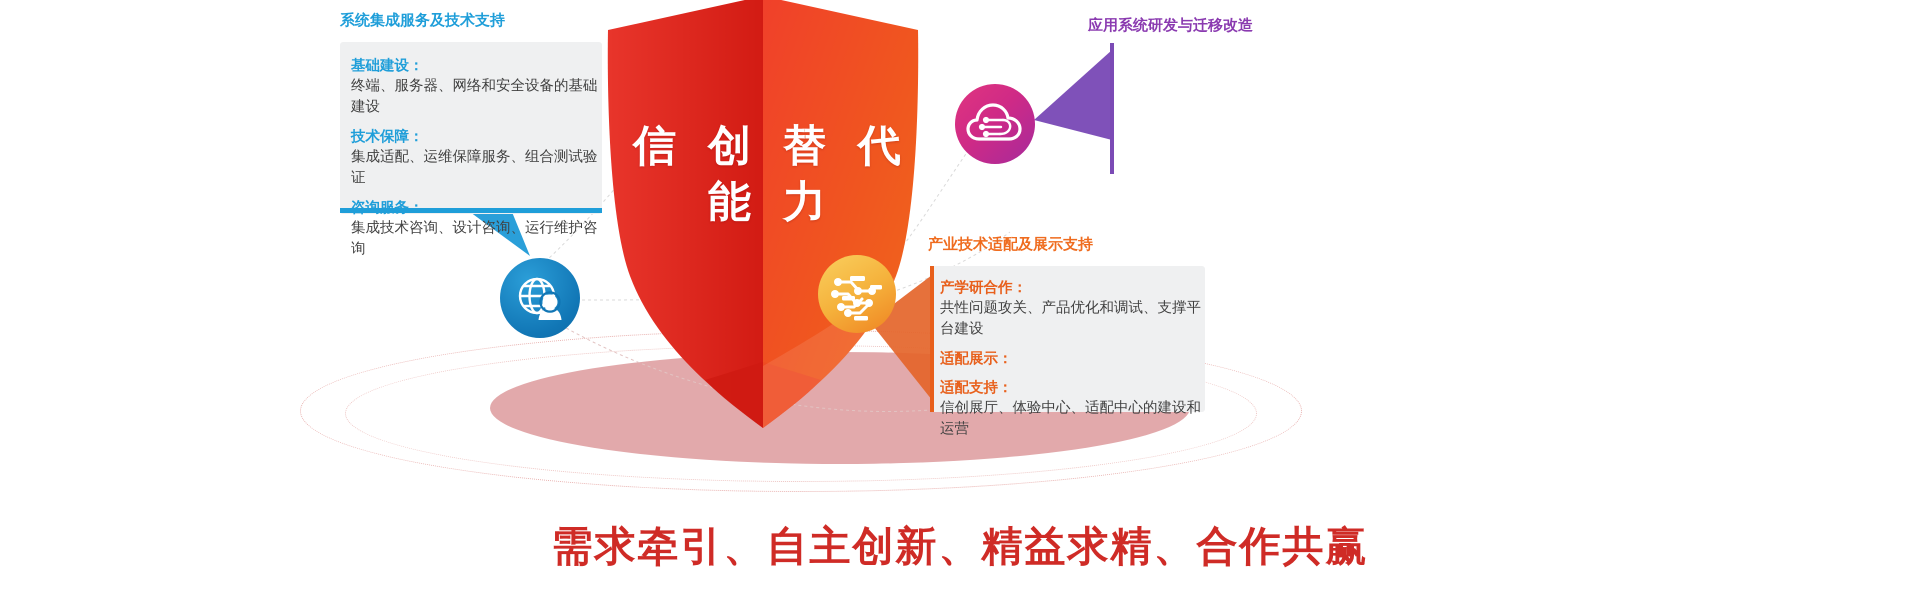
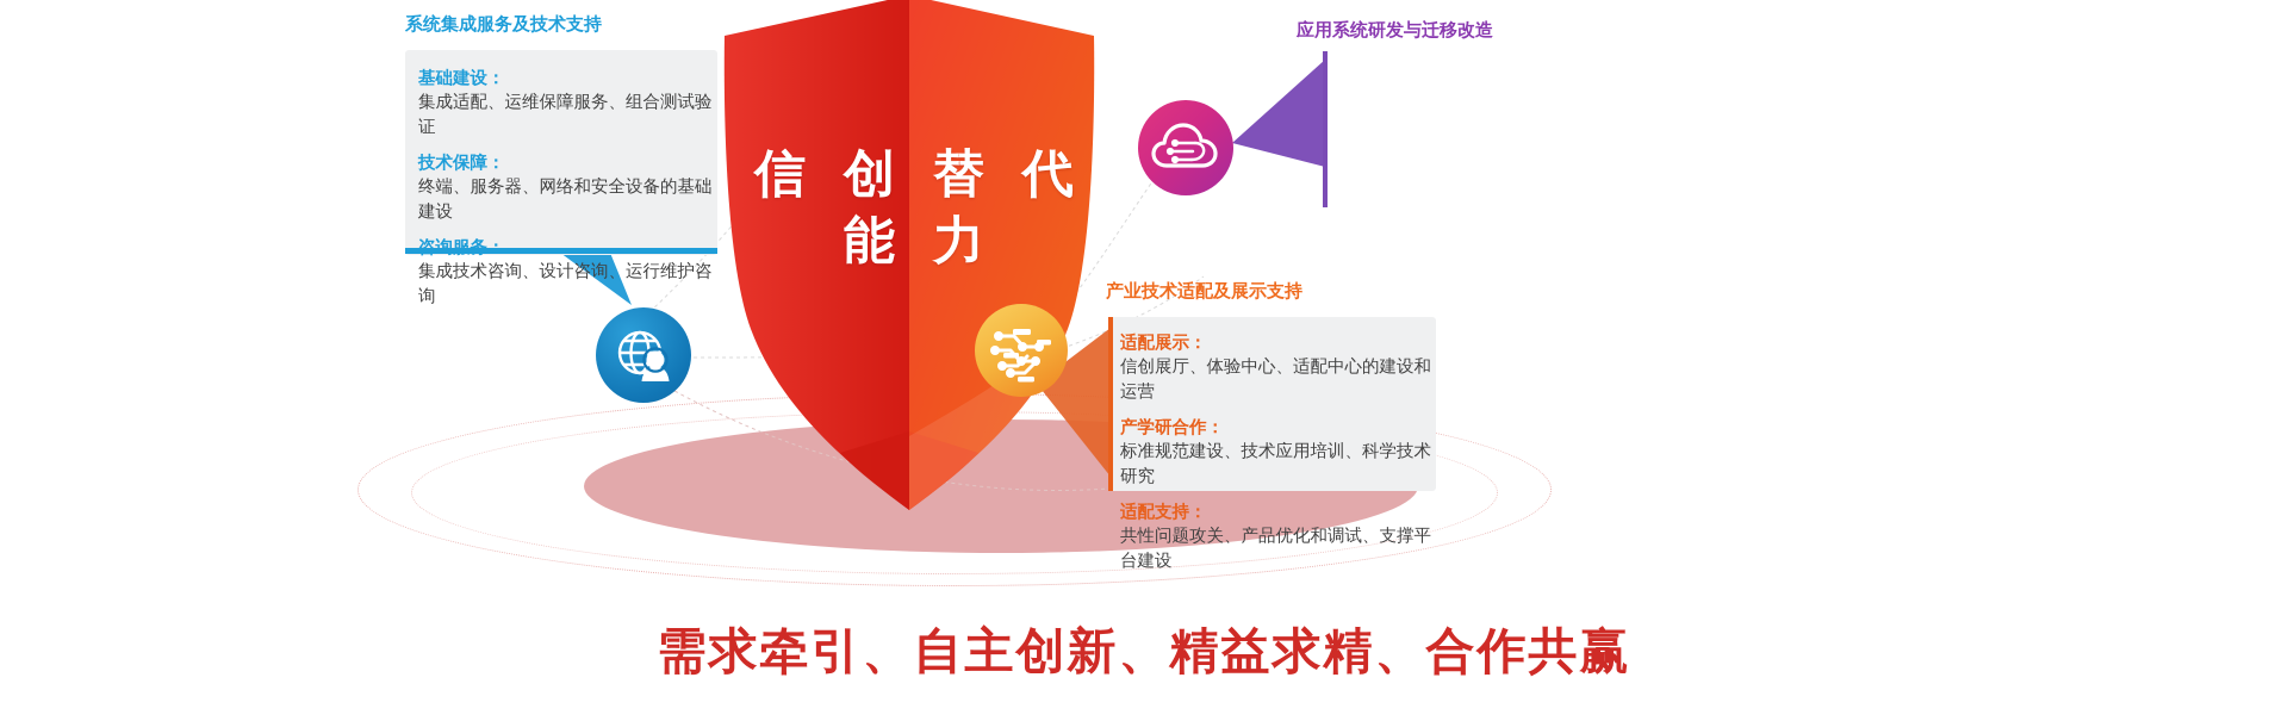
  信 创 替 代
  能 力
  系统集成服务及技术支持
  基础建设：
- 终端、服务器、网络和安全设备的基础建设
+ 集成适配、运维保障服务、组合测试验证
  技术保障：
- 集成适配、运维保障服务、组合测试验证
+ 终端、服务器、网络和安全设备的基础建设
  集成技术咨询、设计咨询、运行维护咨询
  应用系统研发与迁移改造
  产业技术适配及展示支持
- 产学研合作：
+ 适配展示：
- 共性问题攻关、产品优化和调试、支撑平台建设
+ 信创展厅、体验中心、适配中心的建设和运营
- 适配展示：
+ 产学研合作：
+ 标准规范建设、技术应用培训、科学技术研究
  适配支持：
- 信创展厅、体验中心、适配中心的建设和运营
+ 共性问题攻关、产品优化和调试、支撑平台建设
  需求牵引、自主创新、精益求精、合作共赢
